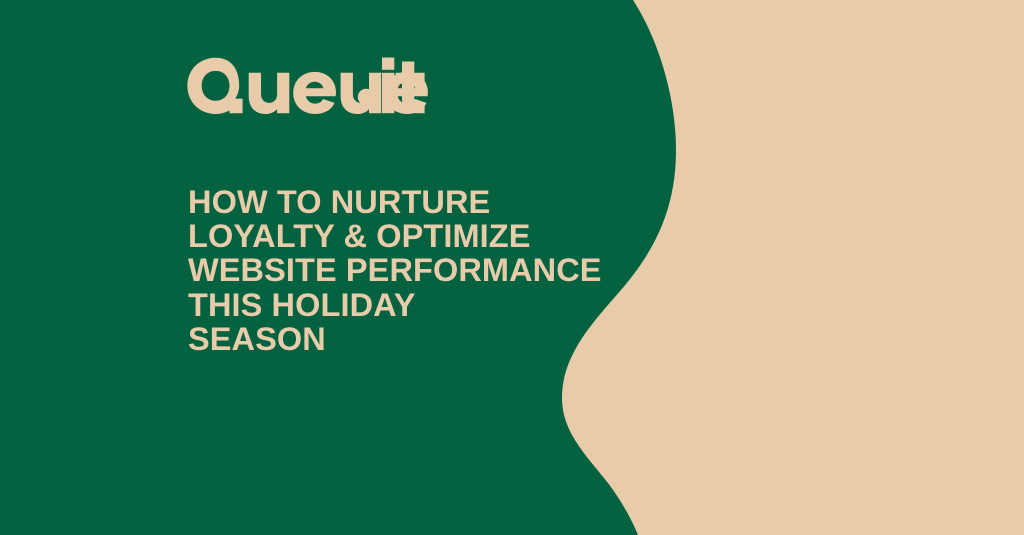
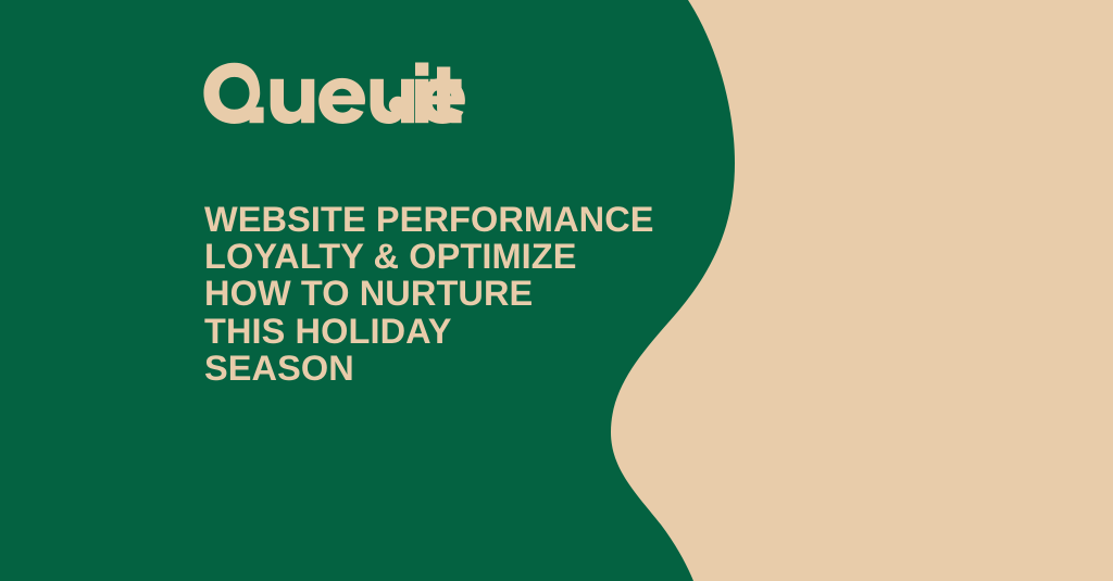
- HOW TO NURTURE
+ WEBSITE PERFORMANCE
  LOYALTY & OPTIMIZE
- WEBSITE PERFORMANCE
+ HOW TO NURTURE
  THIS HOLIDAY
  SEASON
